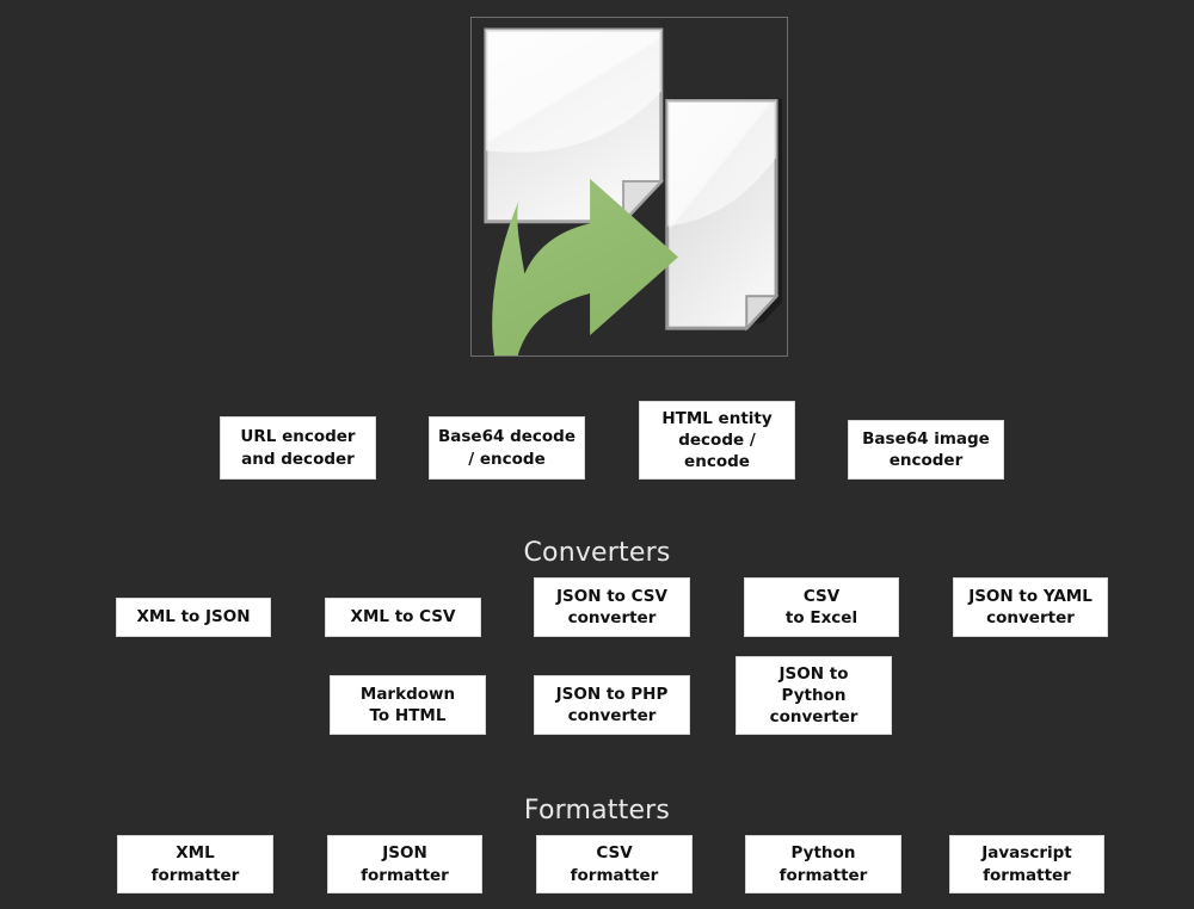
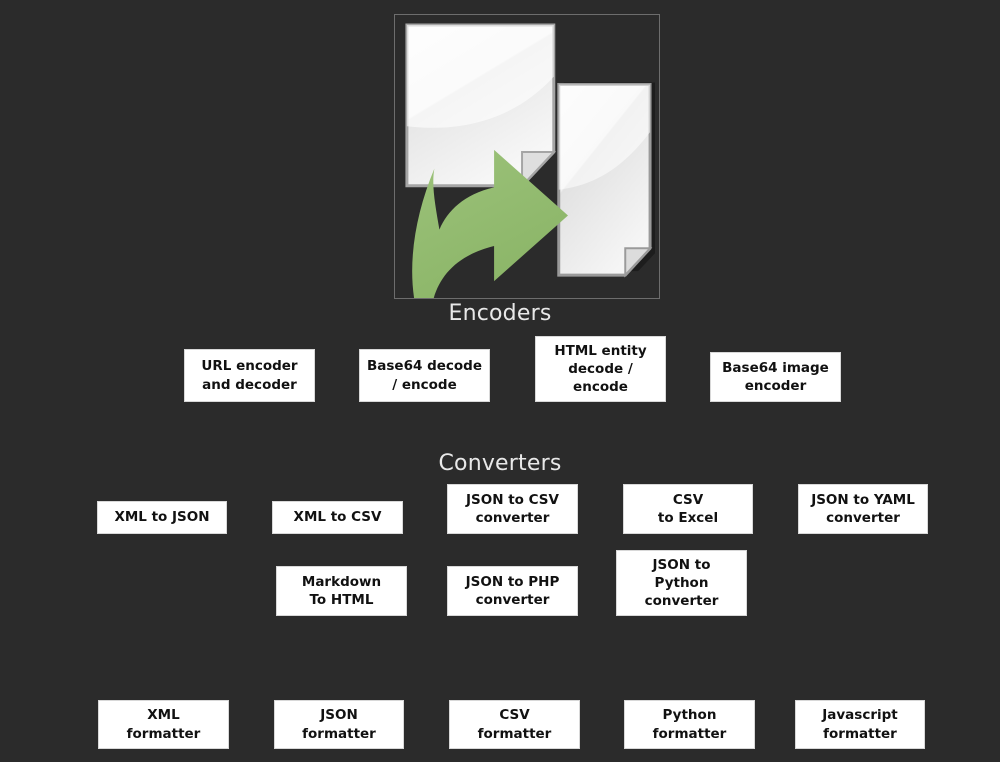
+ Encoders
  Converters
- Formatters
  URL encoder
  and decoder
  Base64 decode
  / encode
  HTML entity
  decode /
  encode
  Base64 image
  encoder
  XML to JSON
  XML to CSV
  JSON to CSV
  converter
  CSV
  to Excel
  JSON to YAML
  converter
  Markdown
  To HTML
  JSON to PHP
  converter
  JSON to
  Python
  converter
  XML
  formatter
  JSON
  formatter
  CSV
  formatter
  Python
  formatter
  Javascript
  formatter
